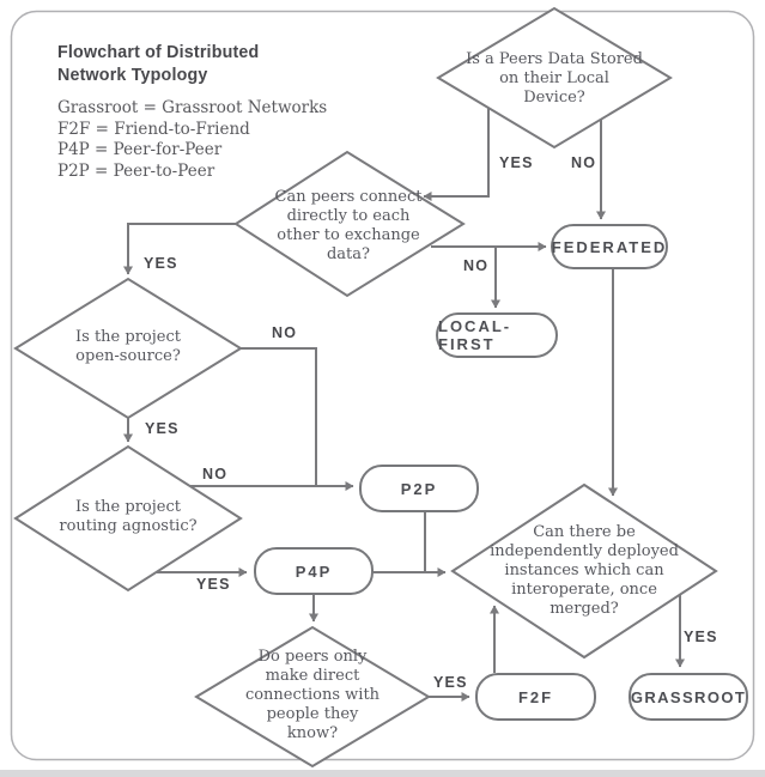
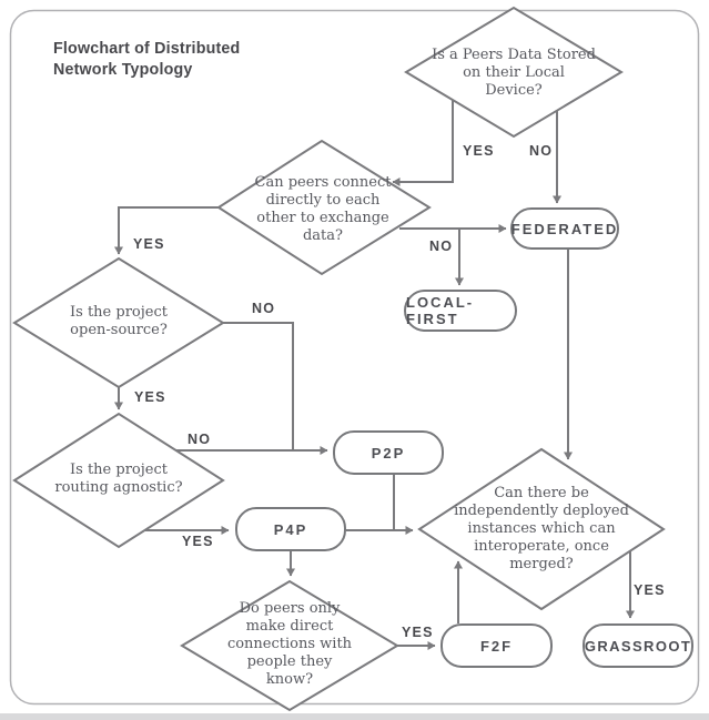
  Flowchart of Distributed
  Network Typology
- Grassroot = Grassroot Networks
- F2F = Friend-to-Friend
- P4P = Peer-for-Peer
- P2P = Peer-to-Peer
  Is a Peers Data Stored
  on their Local
  Device?
  Can peers connect
  directly to each
  other to exchange
  data?
  Is the project
  open-source?
  Is the project
  routing agnostic?
  Do peers only
  make direct
  connections with
  people they
  know?
  Can there be
  independently deployed
  instances which can
  interoperate, once
  merged?
  FEDERATED
  LOCAL-FIRST
  P2P
  P4P
  F2F
  GRASSROOT
  YES
  NO
  YES
  NO
  YES
  NO
  NO
  YES
  YES
  YES
